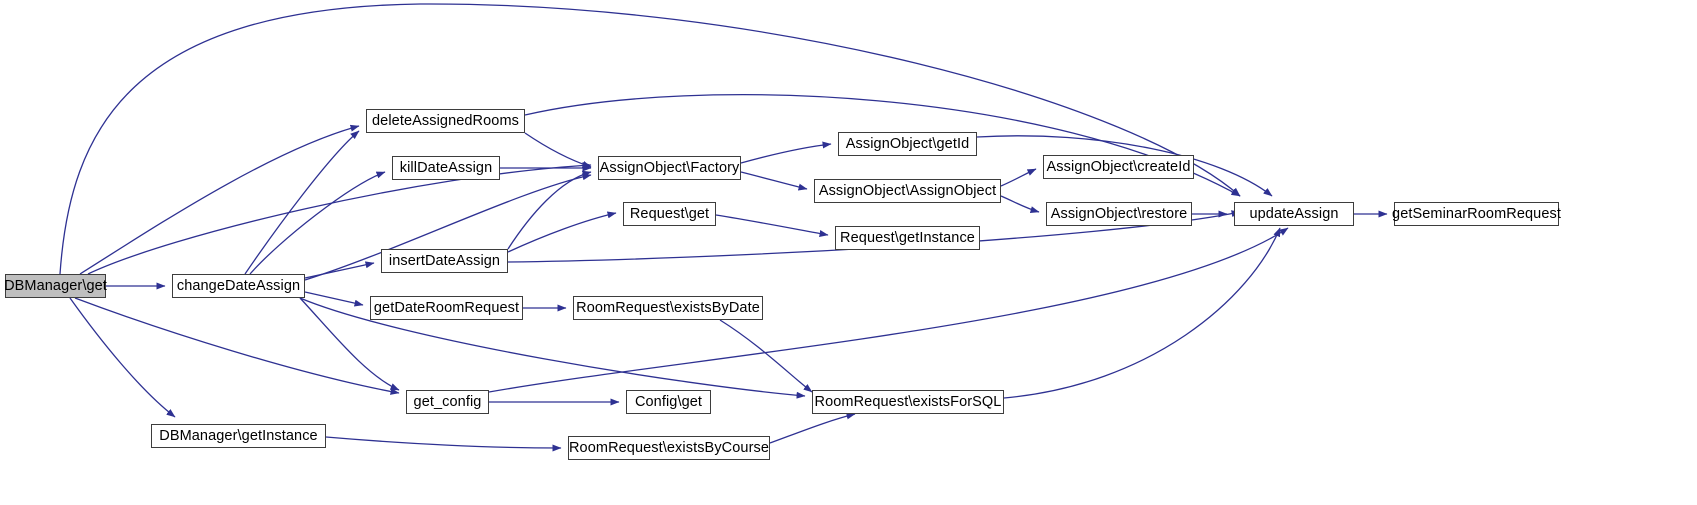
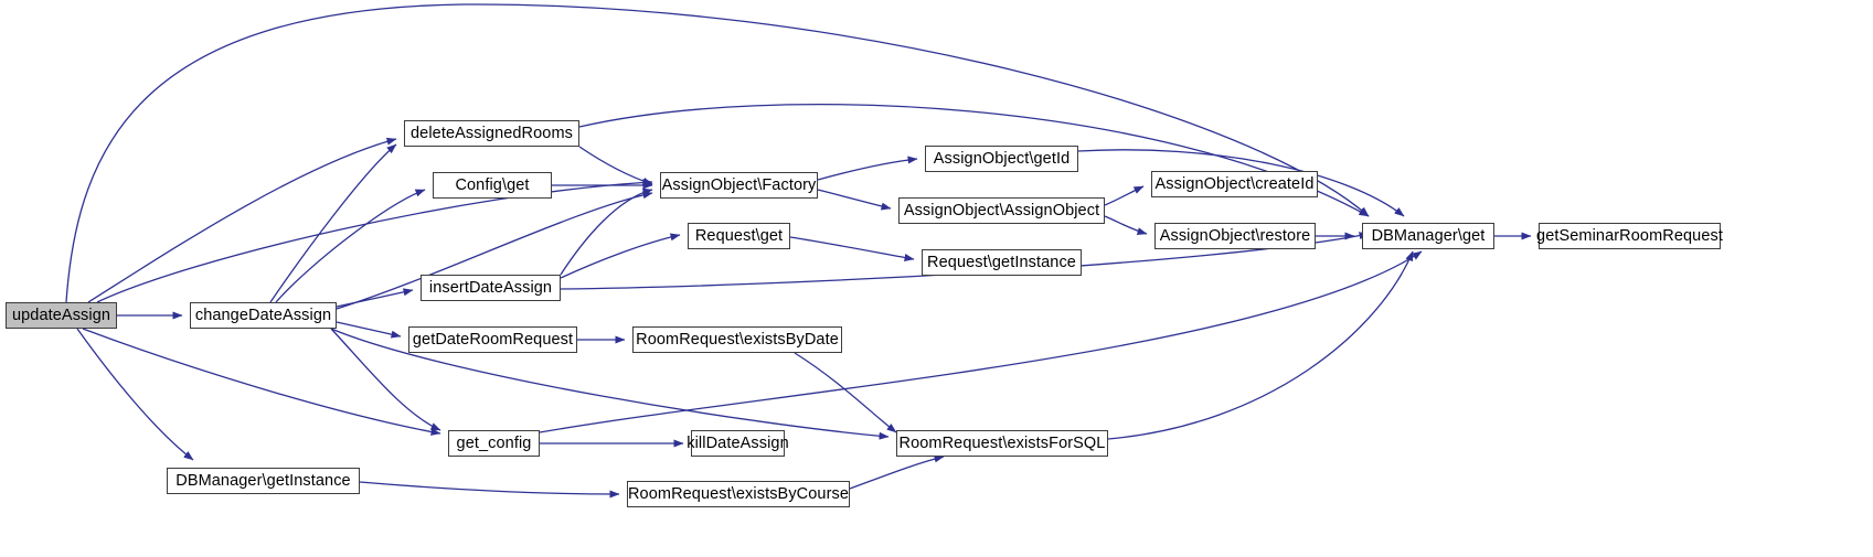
- DBManager\get
+ updateAssign
  changeDateAssign
  deleteAssignedRooms
- killDateAssign
+ Config\get
  insertDateAssign
  getDateRoomRequest
  get_config
  DBManager\getInstance
  AssignObject\Factory
  Request\get
  RoomRequest\existsByDate
- Config\get
+ killDateAssign
  RoomRequest\existsByCourse
  AssignObject\getId
  AssignObject\AssignObject
  Request\getInstance
  RoomRequest\existsForSQL
  AssignObject\createId
  AssignObject\restore
- updateAssign
+ DBManager\get
  getSeminarRoomRequest
